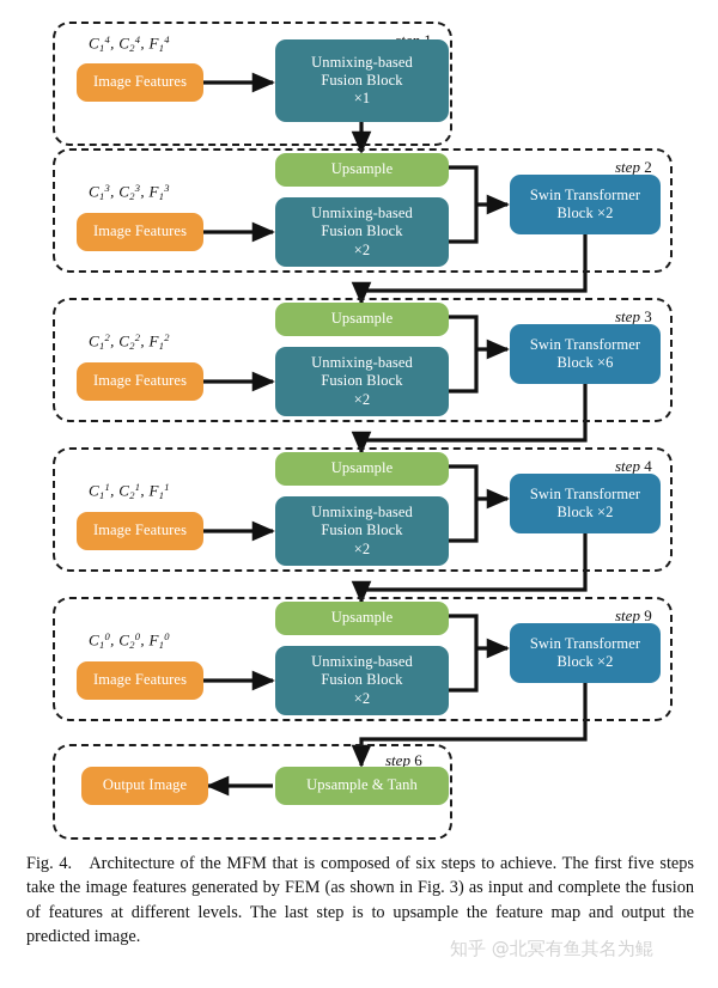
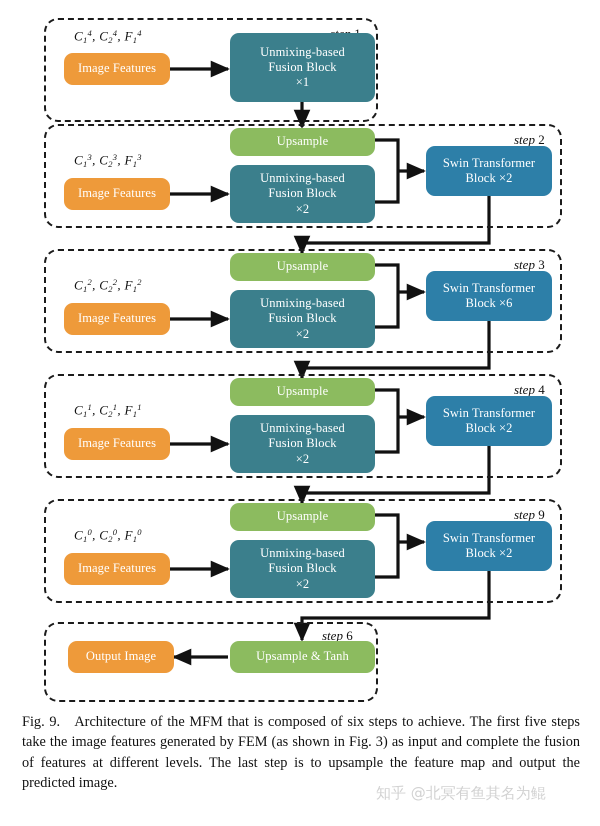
  C14, C24, F14
  Image Features
  Unmixing-based
  Fusion Block
  ×1
  step 2
  C13, C23, F13
  Image Features
  Upsample
  Unmixing-based
  Fusion Block
  ×2
  Swin Transformer
  Block ×2
  step 3
  C12, C22, F12
  Image Features
  Upsample
  Unmixing-based
  Fusion Block
  ×2
  Swin Transformer
  Block ×6
  step 4
  C11, C21, F11
  Image Features
  Upsample
  Unmixing-based
  Fusion Block
  ×2
  Swin Transformer
  Block ×2
  step 9
  C10, C20, F10
  Image Features
  Upsample
  Unmixing-based
  Fusion Block
  ×2
  Swin Transformer
  Block ×2
  step 6
  Output Image
  Upsample & Tanh
- Fig. 4. Architecture of the MFM that is composed of six steps to achieve. The first five steps take the image features generated by FEM (as shown in Fig. 3) as input and complete the fusion of features at different levels. The last step is to upsample the feature map and output the predicted image.
+ Fig. 9. Architecture of the MFM that is composed of six steps to achieve. The first five steps take the image features generated by FEM (as shown in Fig. 3) as input and complete the fusion of features at different levels. The last step is to upsample the feature map and output the predicted image.
  知乎 @北冥有鱼其名为鲲
